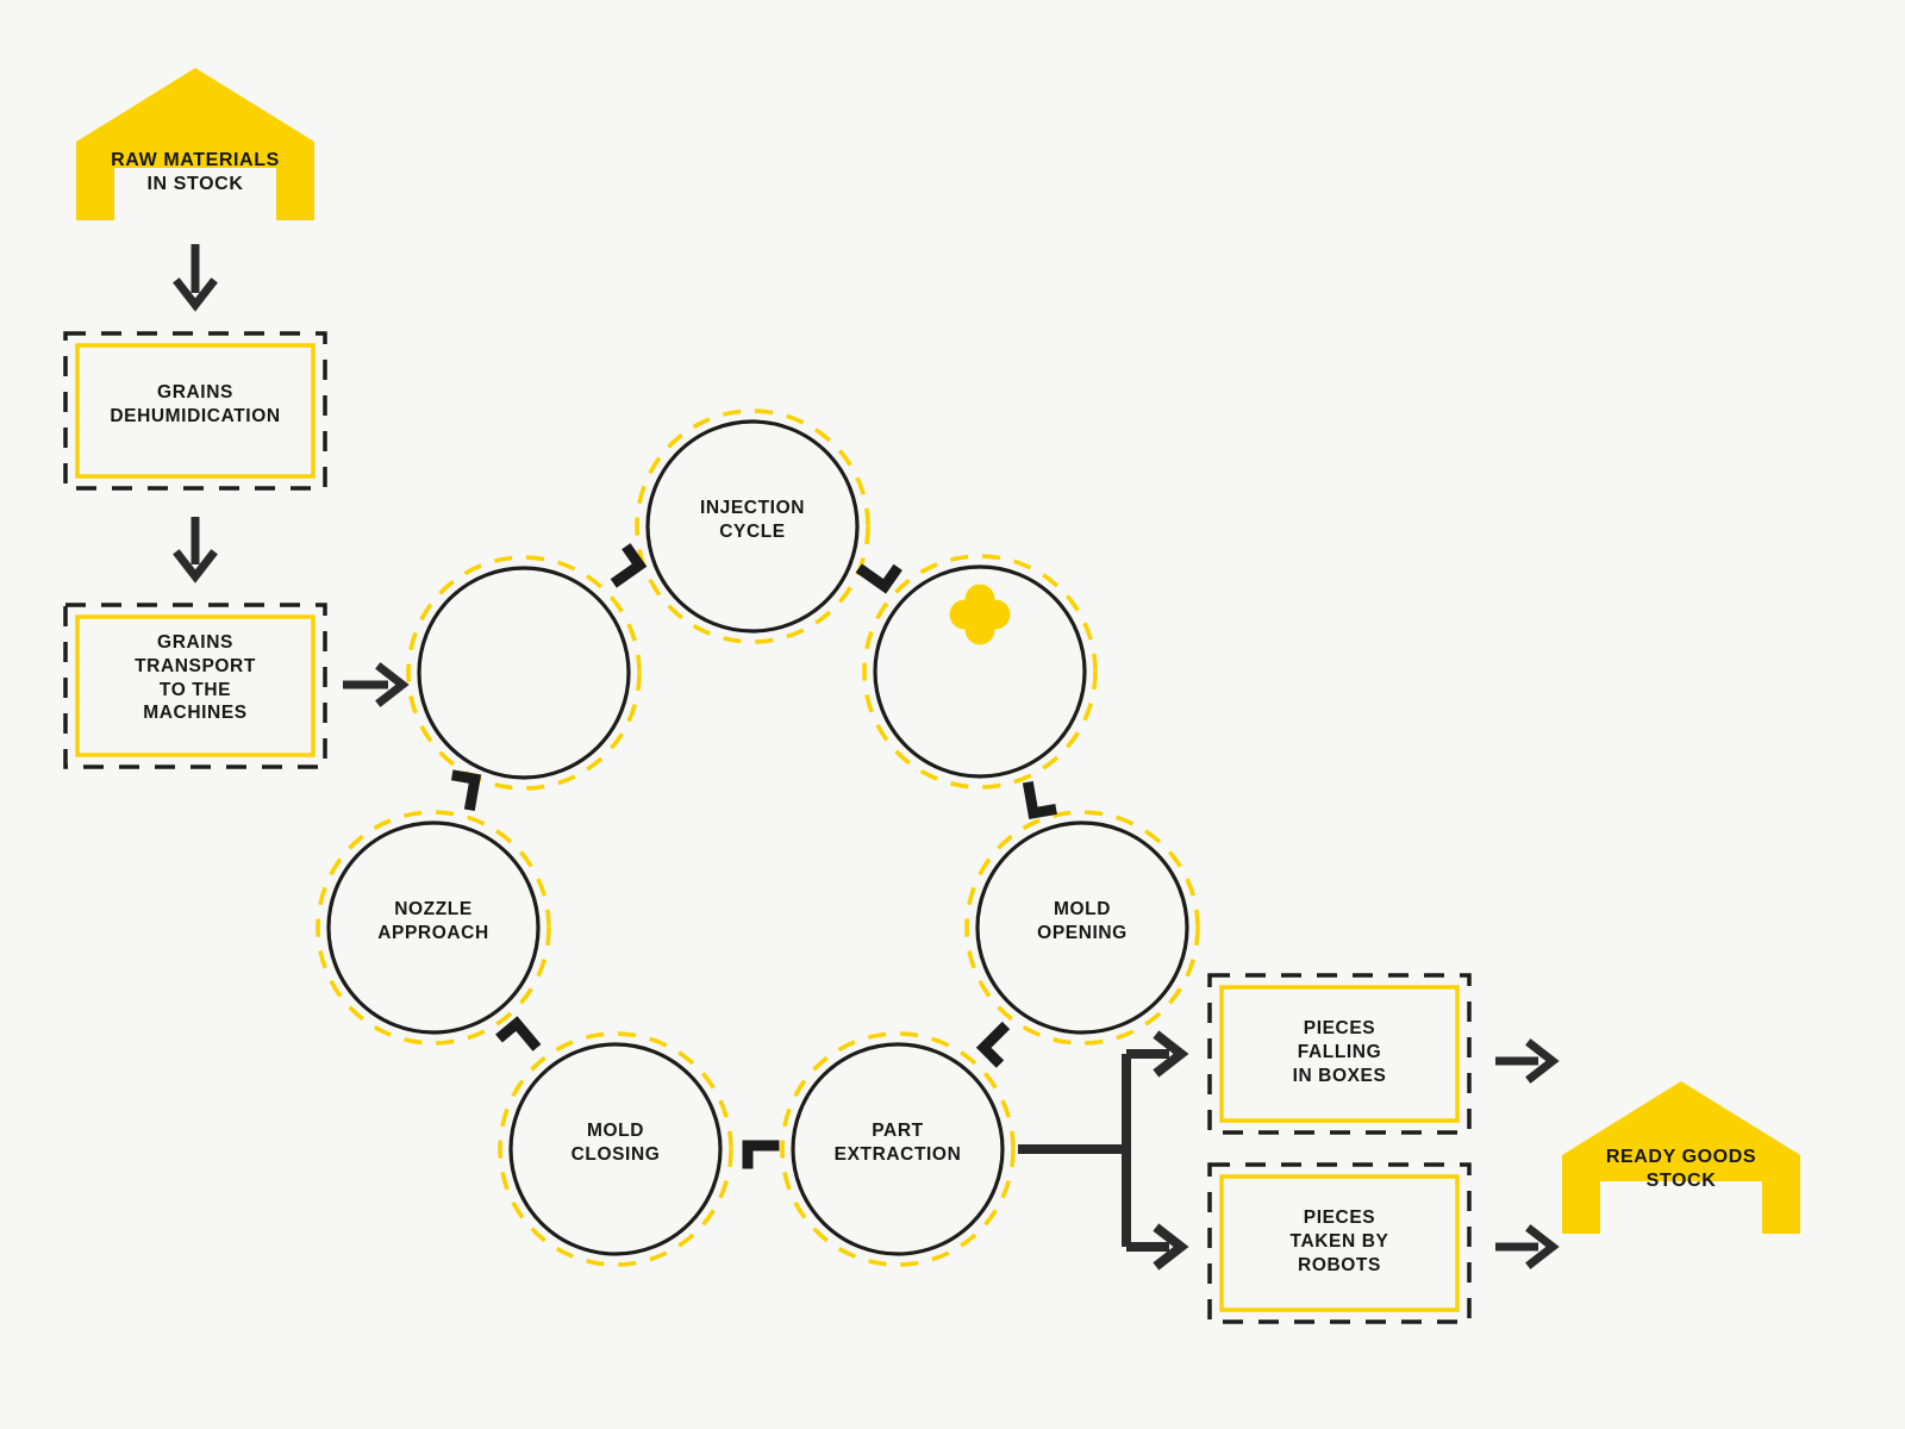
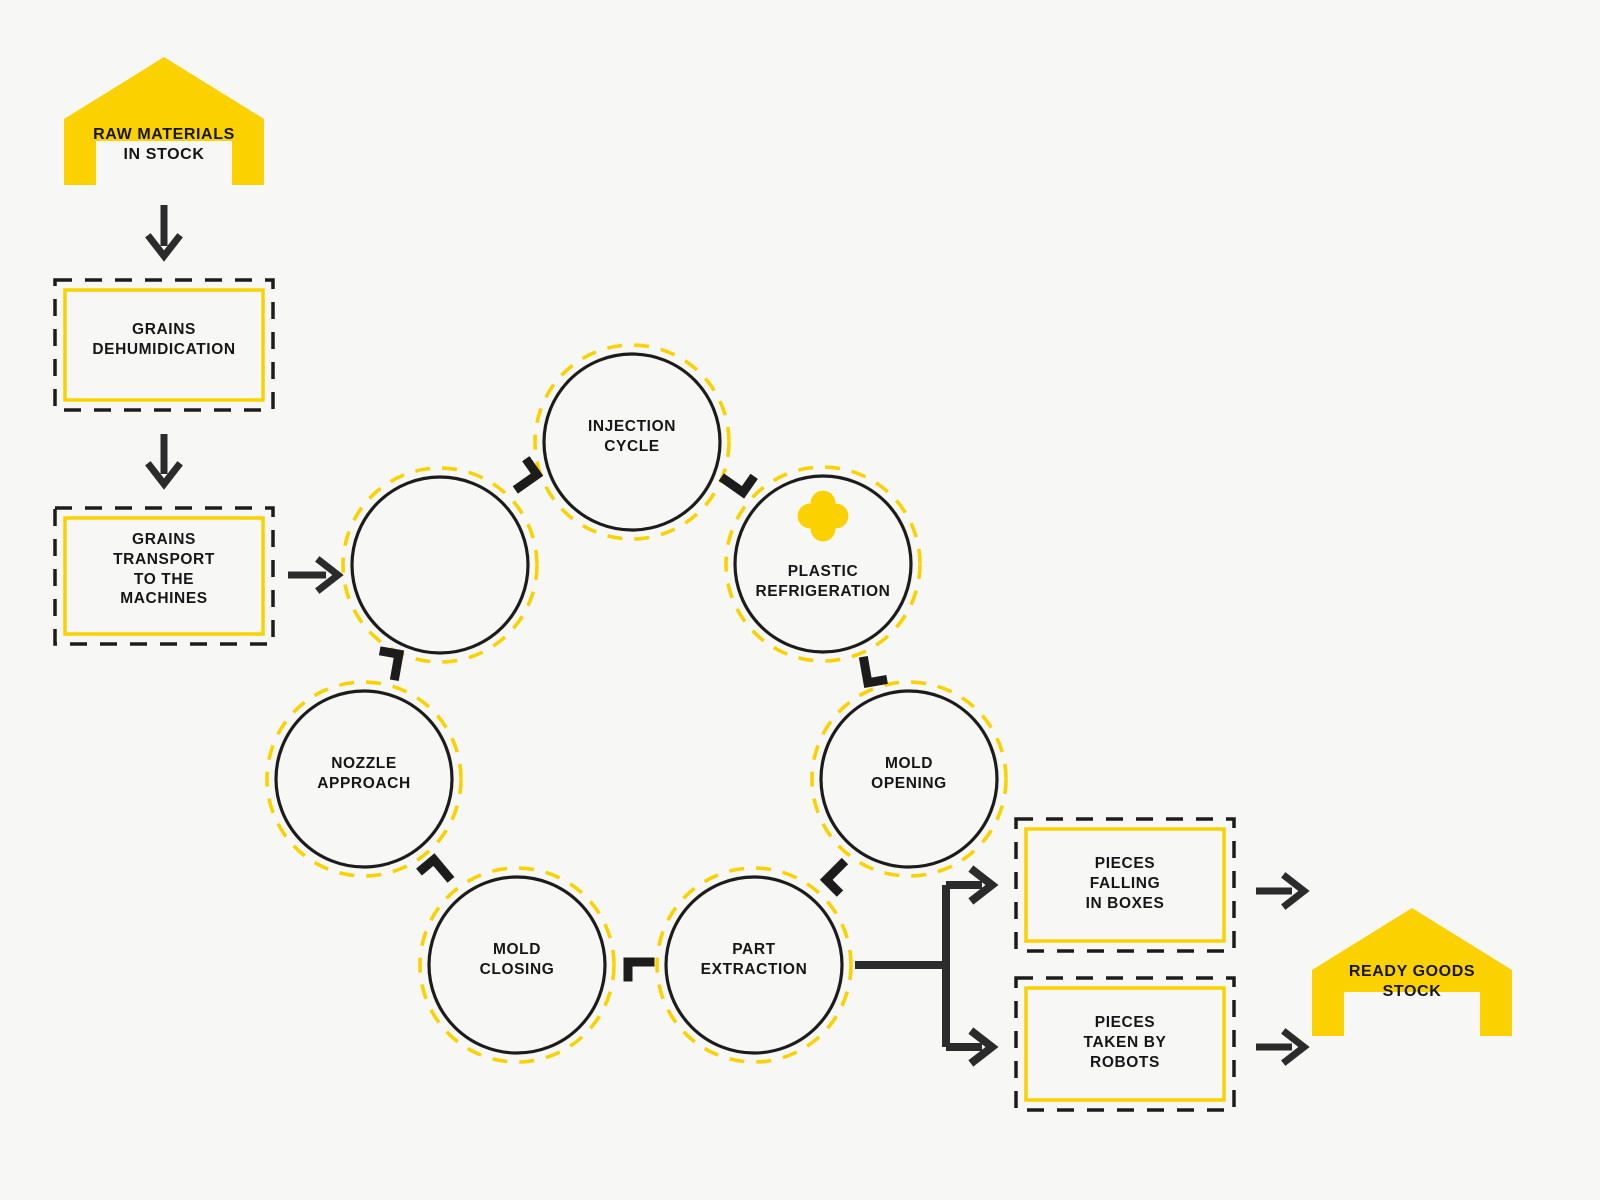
  RAW MATERIALS
  IN STOCK
  READY GOODS
  STOCK
  GRAINS
  DEHUMIDICATION
  GRAINS
  TRANSPORT
  TO THE
  MACHINES
  PIECES
  FALLING
  IN BOXES
  PIECES
  TAKEN BY
  ROBOTS
  INJECTION
  CYCLE
+ PLASTIC
+ REFRIGERATION
  MOLD
  OPENING
  PART
  EXTRACTION
  MOLD
  CLOSING
  NOZZLE
  APPROACH
